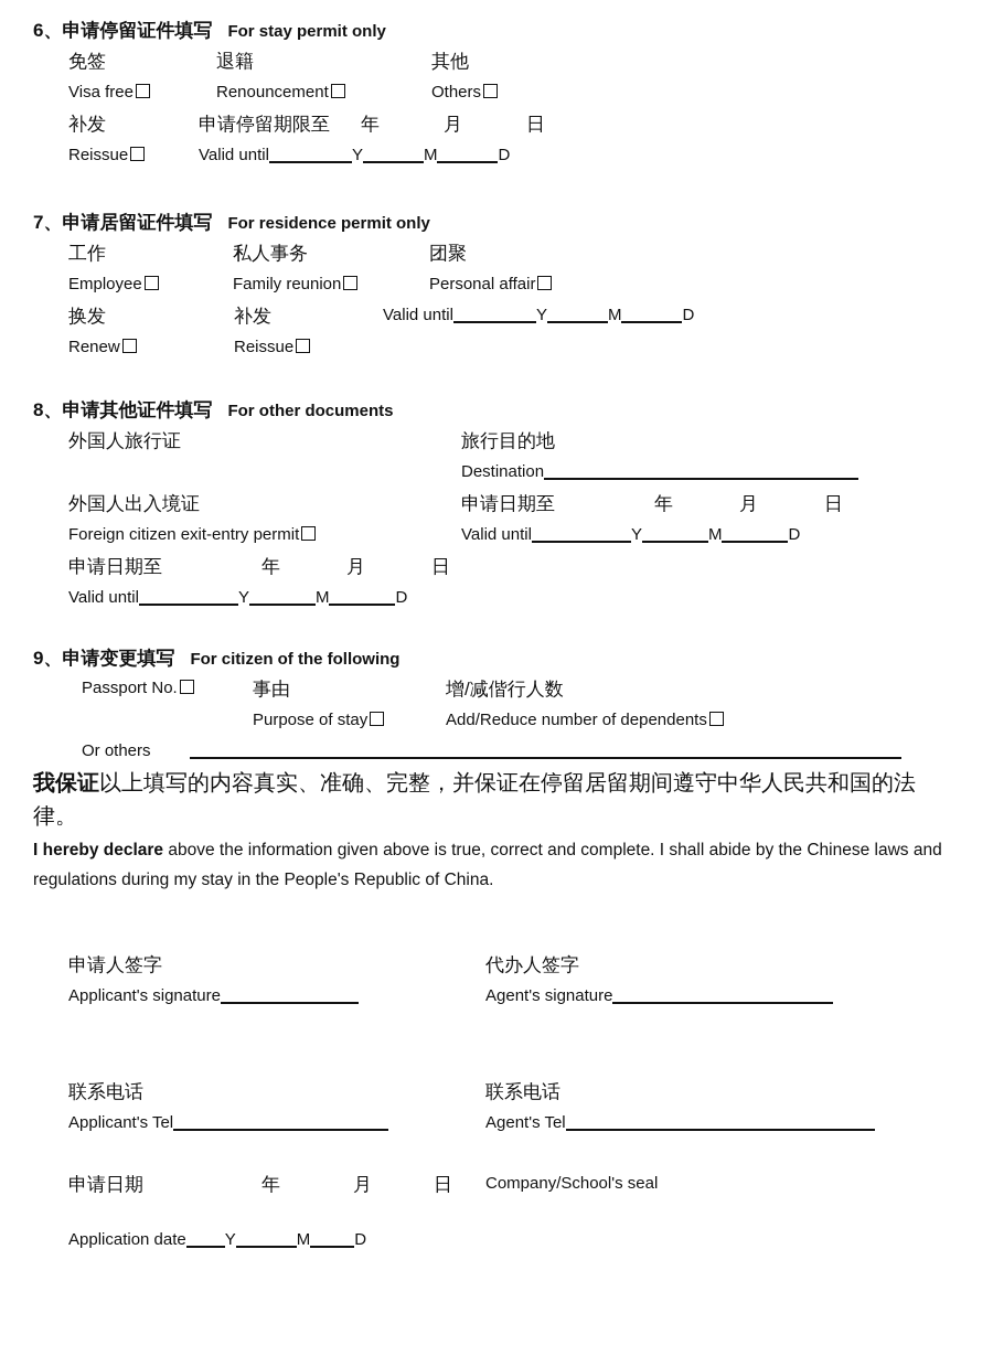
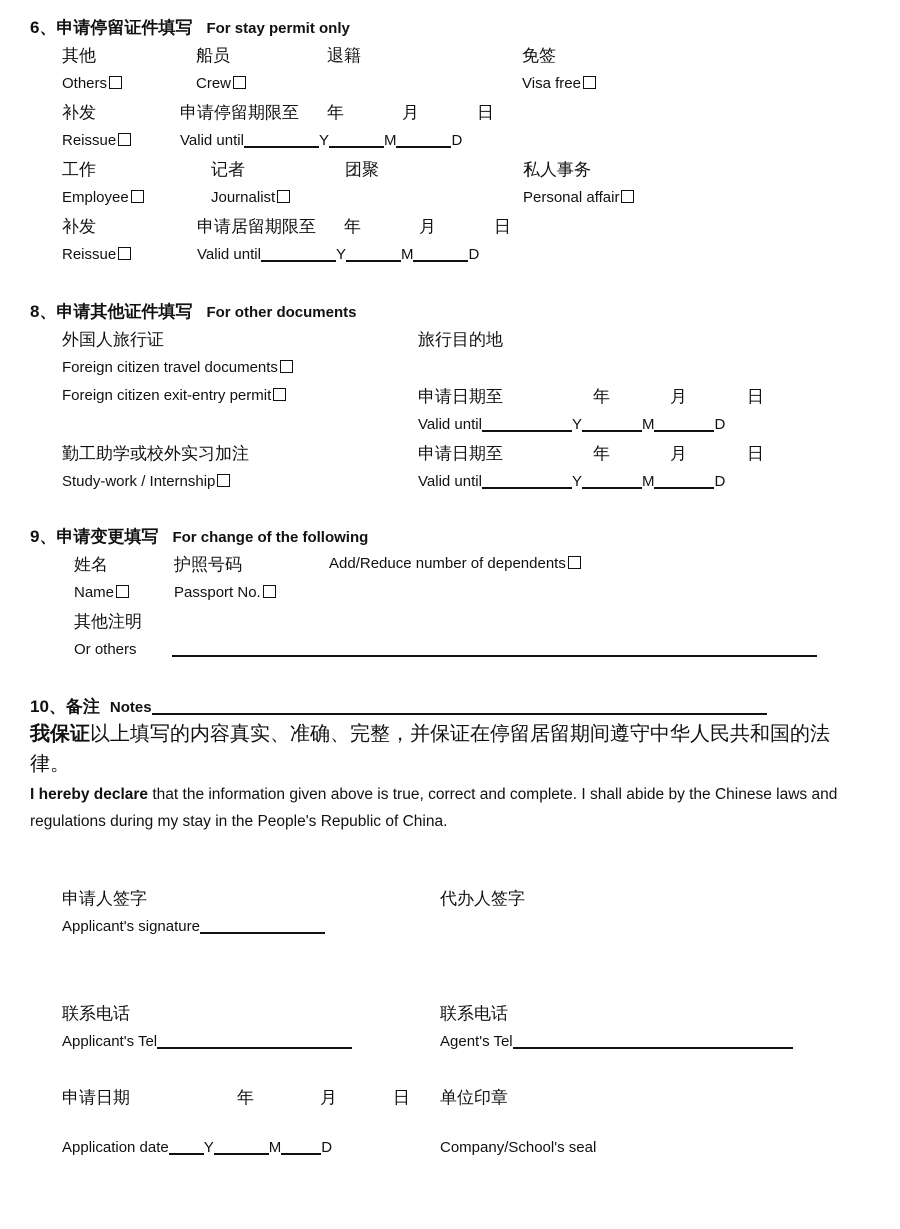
  6、申请停留证件填写 For stay permit only
- 免签
+ 其他
- Visa free
+ Others
+ 船员
+ Crew
  退籍
- Renouncement
- 其他
+ 免签
- Others
+ Visa free
  补发
  Reissue
  申请停留期限至 年 月 日
  Valid until Y M D
- 7、申请居留证件填写 For residence permit only
  工作
  Employee
+ 记者
+ Journalist
- 私人事务
+ 团聚
- Family reunion
- 团聚
+ 私人事务
  Personal affair
- 换发
- Renew
  补发
  Reissue
+ 申请居留期限至 年 月 日
  Valid until Y M D
  8、申请其他证件填写 For other documents
  外国人旅行证
+ Foreign citizen travel documents
  旅行目的地
- Destination
- 外国人出入境证
  Foreign citizen exit-entry permit
  申请日期至 年 月 日
  Valid until Y M D
+ 勤工助学或校外实习加注
+ Study-work / Internship
  申请日期至 年 月 日
  Valid until Y M D
- 9、申请变更填写 For citizen of the following
+ 9、申请变更填写 For change of the following
+ 姓名
+ Name
+ 护照号码
  Passport No.
- 事由
- Purpose of stay
- 增/减偕行人数
  Add/Reduce number of dependents
+ 其他注明
  Or others
+ 10、备注 Notes
  我保证以上填写的内容真实、准确、完整，并保证在停留居留期间遵守中华人民共和国的法律。
- I hereby declare above the information given above is true, correct and complete. I shall abide by the Chinese laws and regulations during my stay in the People's Republic of China.
+ I hereby declare that the information given above is true, correct and complete. I shall abide by the Chinese laws and regulations during my stay in the People's Republic of China.
  申请人签字
  Applicant's signature
  代办人签字
- Agent's signature
  联系电话
  Applicant's Tel
  联系电话
  Agent's Tel
  申请日期 年 月 日
  Application date Y M D
+ 单位印章
  Company/School's seal
